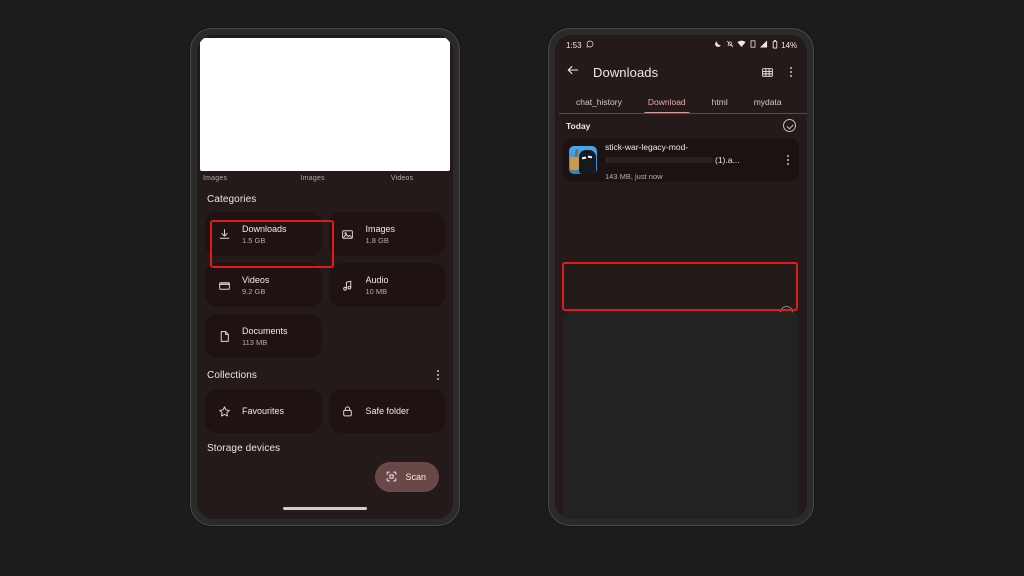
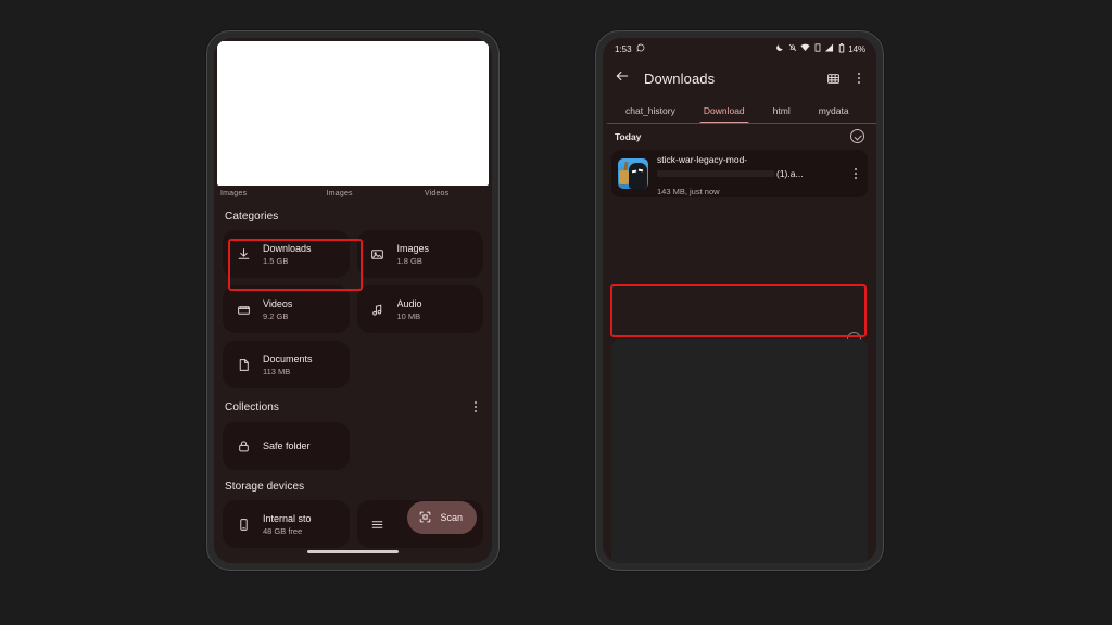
  Categories
  Downloads
  1.5 GB
  Images
  1.8 GB
  Videos
  9.2 GB
  Audio
  10 MB
  Documents
  113 MB
  Collections
- Favourites
  Safe folder
  Storage devices
+ Internal sto
+ 48 GB free
  Scan
  1:53
  14%
  Downloads
  chat_history
  Download
  html
  mydata
  Today
  stick-war-legacy-mod-
  (1).a...
  143 MB, just now
